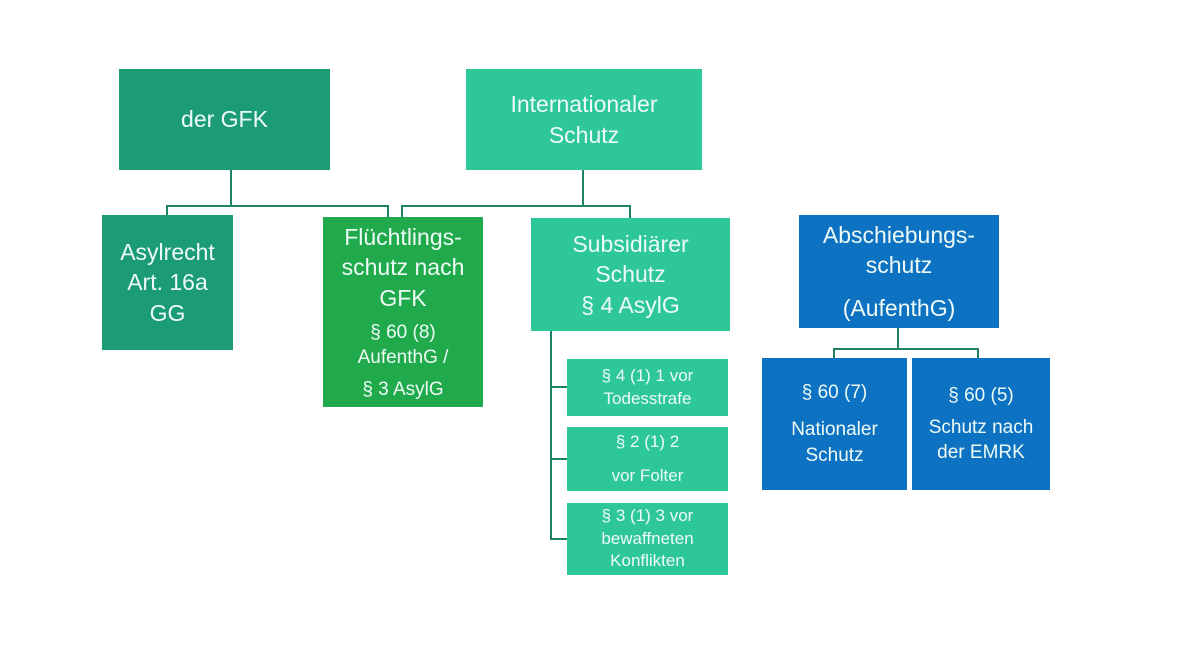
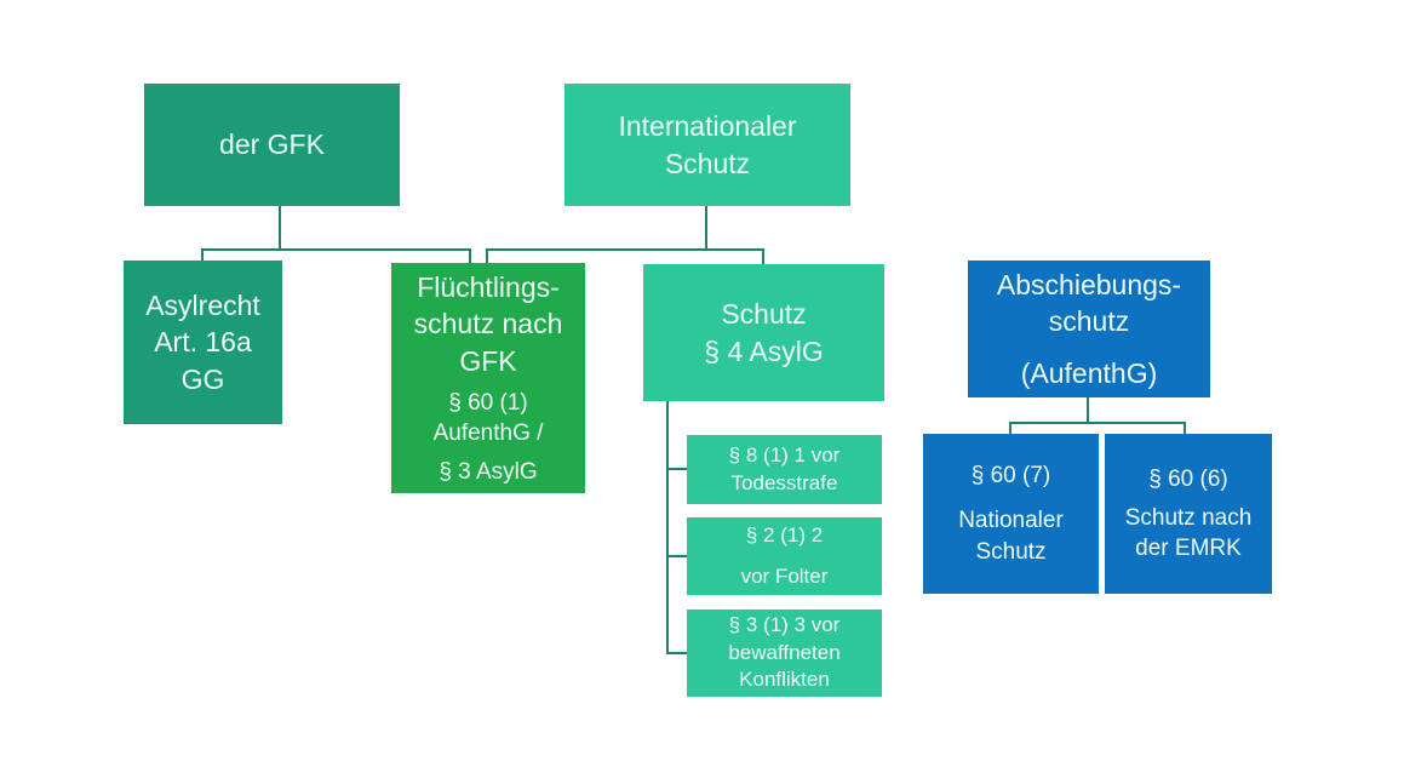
  der GFK
  Internationaler
  Schutz
  Asylrecht
  Art. 16a
  GG
  Flüchtlings-
  schutz nach
  GFK
- § 60 (8)
+ § 60 (1)
  AufenthG /
  § 3 AsylG
- Subsidiärer
  Schutz
  § 4 AsylG
  Abschiebungs-
  schutz
  (AufenthG)
- § 4 (1) 1 vor
+ § 8 (1) 1 vor
  Todesstrafe
  § 2 (1) 2
  vor Folter
  § 3 (1) 3 vor
  bewaffneten
  Konflikten
  § 60 (7)
  Nationaler
  Schutz
- § 60 (5)
+ § 60 (6)
  Schutz nach
  der EMRK
